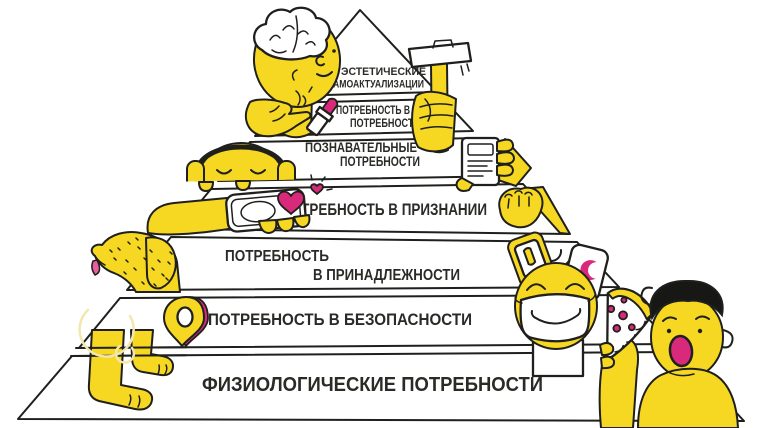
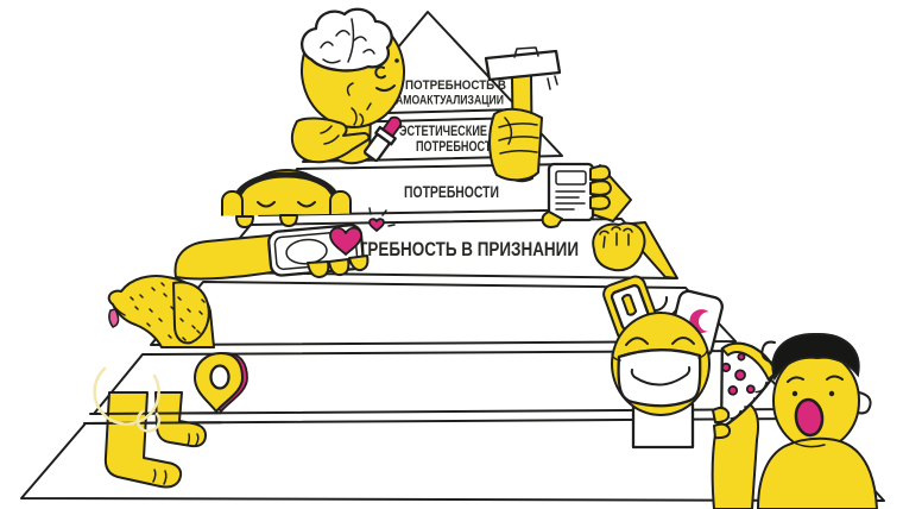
- ЭСТЕТИЧЕСКИЕ
+ ПОТРЕБНОСТЬ В
  АМОАКТУАЛИЗАЦИИ
- ПОТРЕБНОСТЬ В
+ ЭСТЕТИЧЕСКИЕ
  ПОТРЕБНОСТ
- ПОЗНАВАТЕЛЬНЫЕ
  ПОТРЕБНОСТИ
  РЕБНОСТЬ В ПРИЗНАНИИ
- ПОТРЕБНОСТЬ
- В ПРИНАДЛЕЖНОСТИ
- ПОТРЕБНОСТЬ В БЕЗОПАСНОСТИ
- ФИЗИОЛОГИЧЕСКИЕ ПОТРЕБНОСТИ
